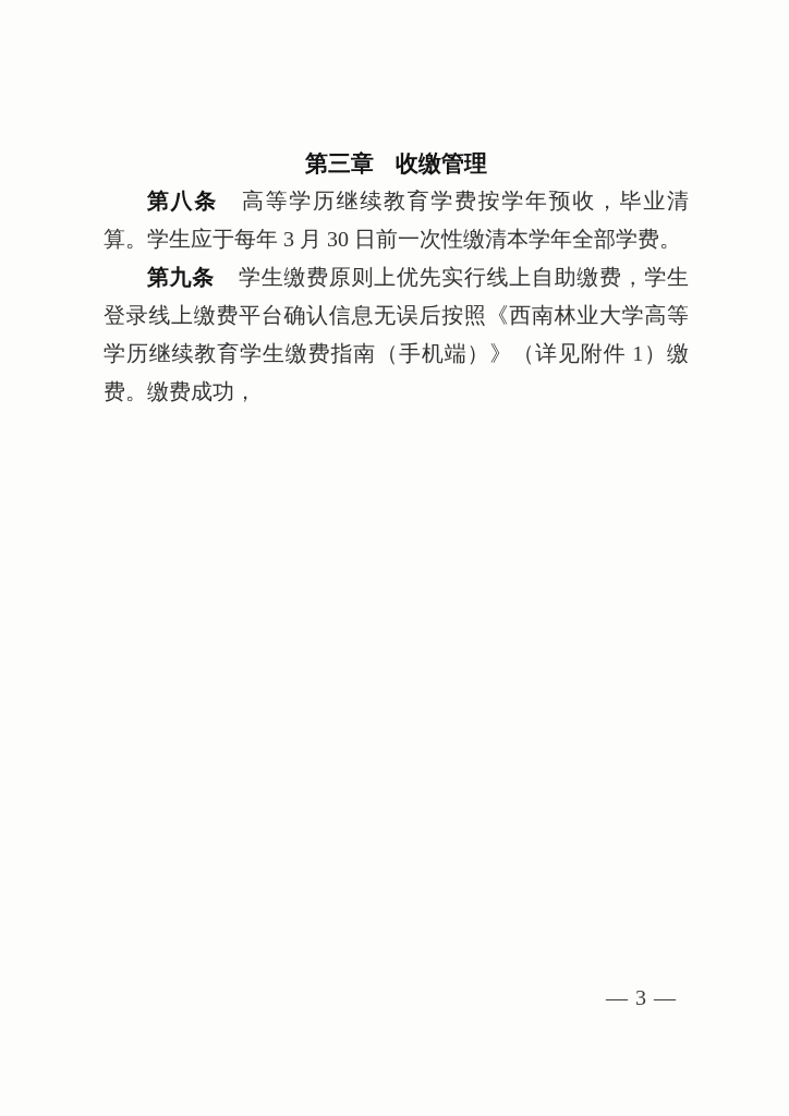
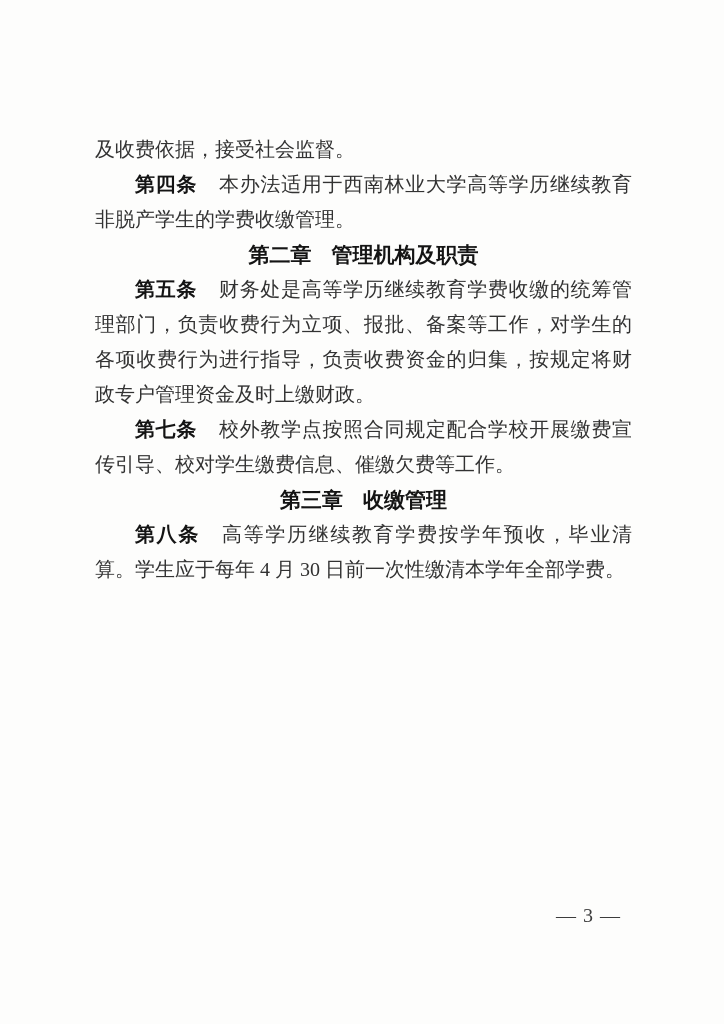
+ 及收费依据，接受社会监督。
+ 第四条 本办法适用于西南林业大学高等学历继续教育非脱产学生的学费收缴管理。
+ 第二章 管理机构及职责
+ 第五条 财务处是高等学历继续教育学费收缴的统筹管理部门，负责收费行为立项、报批、备案等工作，对学生的各项收费行为进行指导，负责收费资金的归集，按规定将财政专户管理资金及时上缴财政。
+ 第七条 校外教学点按照合同规定配合学校开展缴费宣传引导、校对学生缴费信息、催缴欠费等工作。
  第三章 收缴管理
- 第八条 高等学历继续教育学费按学年预收，毕业清算。学生应于每年 3 月 30 日前一次性缴清本学年全部学费。
+ 第八条 高等学历继续教育学费按学年预收，毕业清算。学生应于每年 4 月 30 日前一次性缴清本学年全部学费。
- 第九条 学生缴费原则上优先实行线上自助缴费，学生登录线上缴费平台确认信息无误后按照《西南林业大学高等学历继续教育学生缴费指南（手机端）》（详见附件 1）缴费。缴费成功，
  — 3 —
